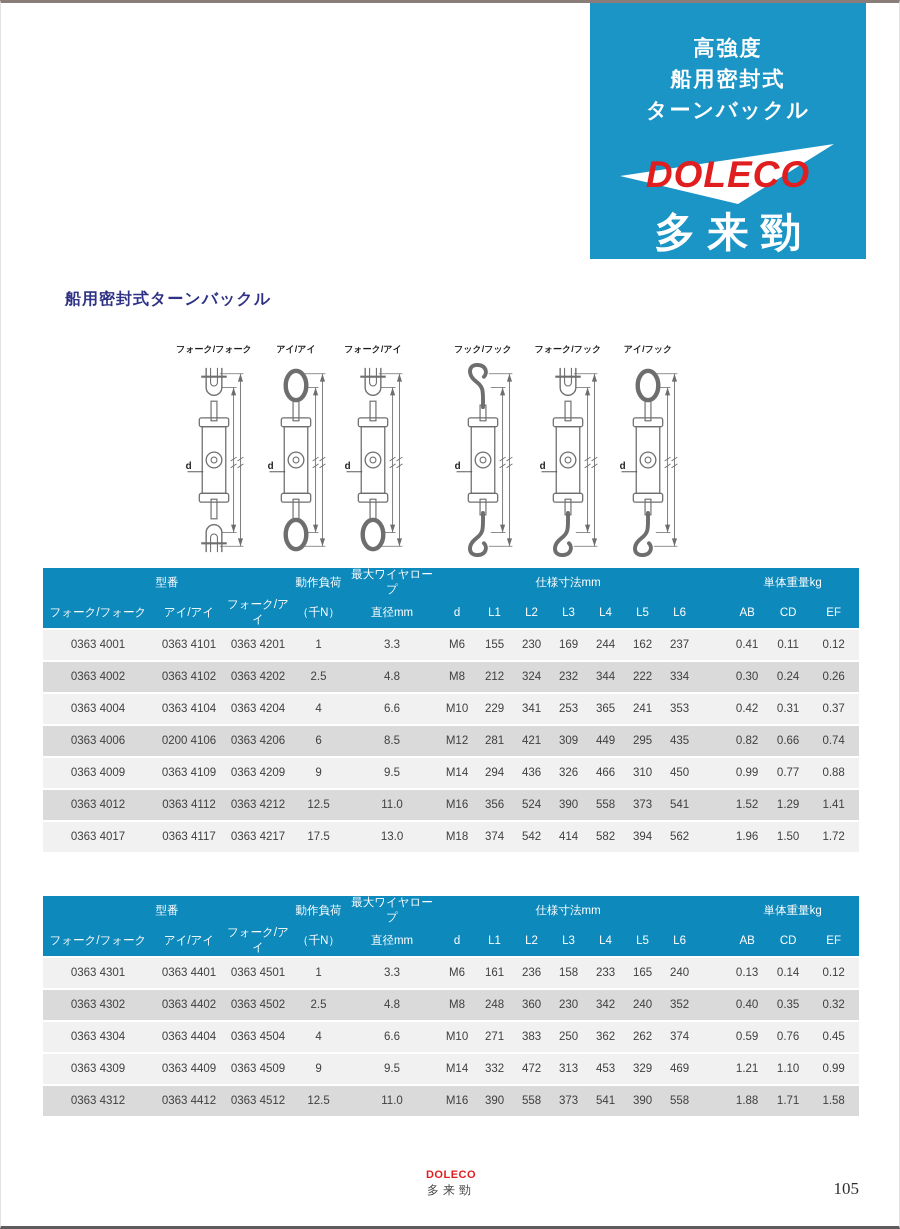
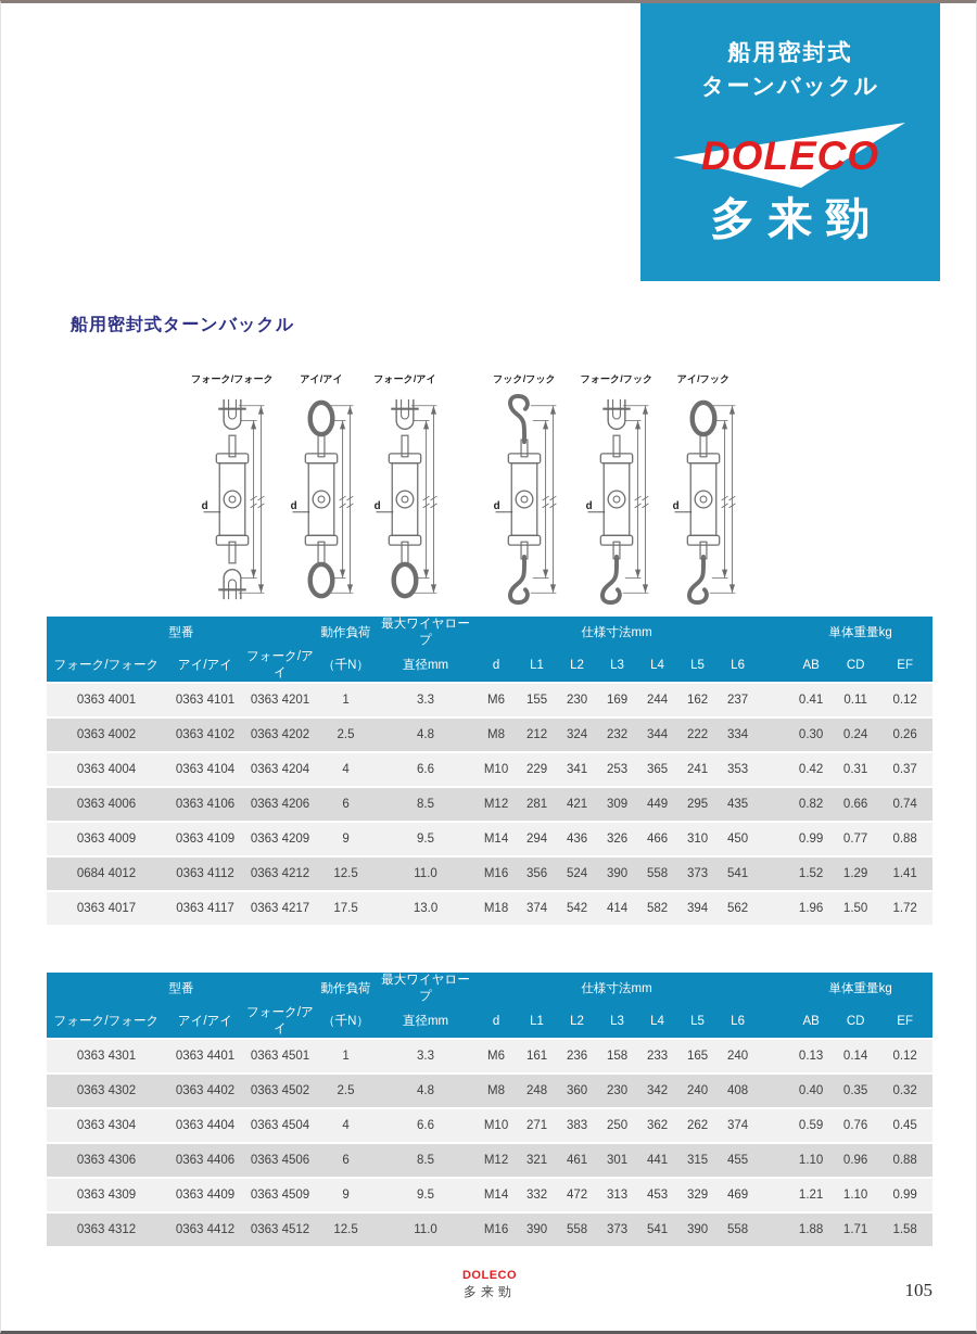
- 高強度
  船用密封式
  ターンバックル
  DOLECO
  多来勁
  船用密封式ターンバックル
  フォーク/フォーク
  d
  アイ/アイ
  d
  フォーク/アイ
  d
  フック/フック
  d
  フォーク/フック
  d
  アイ/フック
  d
  型番	動作負荷	最大ワイヤロープ	仕様寸法mm		単体重量kg
  フォーク/フォーク	アイ/アイ	フォーク/アイ	（千N）	直径mm	d	L1	L2	L3	L4	L5	L6		AB	CD	EF
  0363 4001	0363 4101	0363 4201	1	3.3	M6	155	230	169	244	162	237		0.41	0.11	0.12
  0363 4002	0363 4102	0363 4202	2.5	4.8	M8	212	324	232	344	222	334		0.30	0.24	0.26
  0363 4004	0363 4104	0363 4204	4	6.6	M10	229	341	253	365	241	353		0.42	0.31	0.37
- 0363 4006	0200 4106	0363 4206	6	8.5	M12	281	421	309	449	295	435		0.82	0.66	0.74
+ 0363 4006	0363 4106	0363 4206	6	8.5	M12	281	421	309	449	295	435		0.82	0.66	0.74
  0363 4009	0363 4109	0363 4209	9	9.5	M14	294	436	326	466	310	450		0.99	0.77	0.88
- 0363 4012	0363 4112	0363 4212	12.5	11.0	M16	356	524	390	558	373	541		1.52	1.29	1.41
+ 0684 4012	0363 4112	0363 4212	12.5	11.0	M16	356	524	390	558	373	541		1.52	1.29	1.41
  0363 4017	0363 4117	0363 4217	17.5	13.0	M18	374	542	414	582	394	562		1.96	1.50	1.72
  型番	動作負荷	最大ワイヤロープ	仕様寸法mm		単体重量kg
  フォーク/フォーク	アイ/アイ	フォーク/アイ	（千N）	直径mm	d	L1	L2	L3	L4	L5	L6		AB	CD	EF
  0363 4301	0363 4401	0363 4501	1	3.3	M6	161	236	158	233	165	240		0.13	0.14	0.12
- 0363 4302	0363 4402	0363 4502	2.5	4.8	M8	248	360	230	342	240	352		0.40	0.35	0.32
+ 0363 4302	0363 4402	0363 4502	2.5	4.8	M8	248	360	230	342	240	408		0.40	0.35	0.32
  0363 4304	0363 4404	0363 4504	4	6.6	M10	271	383	250	362	262	374		0.59	0.76	0.45
+ 0363 4306	0363 4406	0363 4506	6	8.5	M12	321	461	301	441	315	455		1.10	0.96	0.88
  0363 4309	0363 4409	0363 4509	9	9.5	M14	332	472	313	453	329	469		1.21	1.10	0.99
  0363 4312	0363 4412	0363 4512	12.5	11.0	M16	390	558	373	541	390	558		1.88	1.71	1.58
  DOLECO
  多来勁
  105
